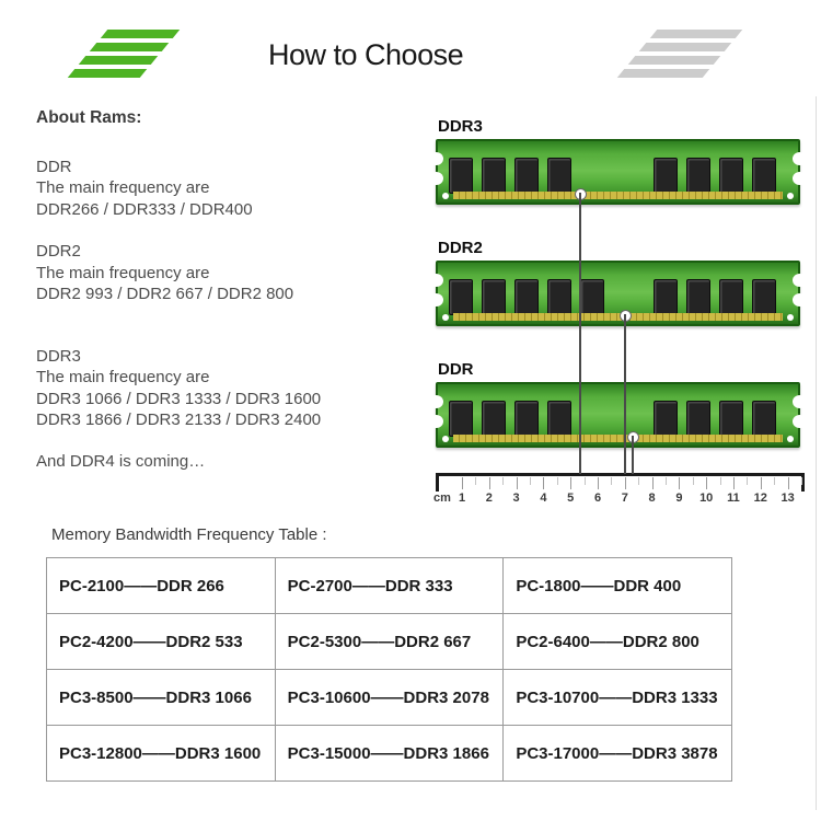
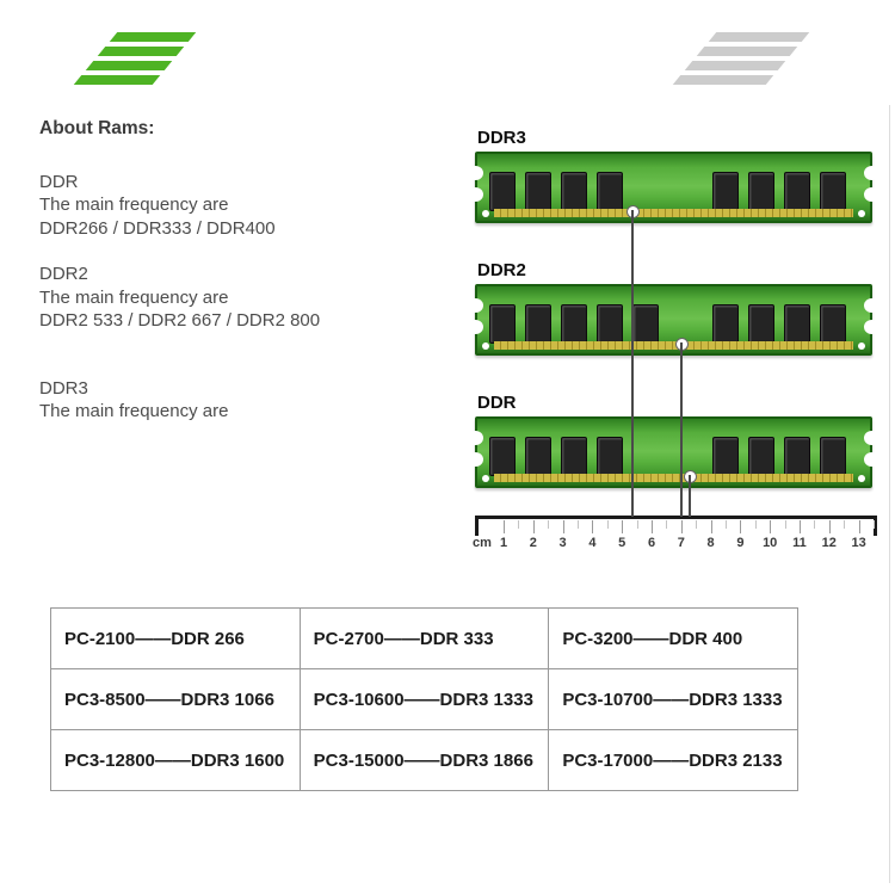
- How to Choose
  About Rams:
  DDR
  The main frequency are
  DDR266 / DDR333 / DDR400
  DDR2
  The main frequency are
- DDR2 993 / DDR2 667 / DDR2 800
+ DDR2 533 / DDR2 667 / DDR2 800
  DDR3
  The main frequency are
- DDR3 1066 / DDR3 1333 / DDR3 1600
- DDR3 1866 / DDR3 2133 / DDR3 2400
- And DDR4 is coming…
  DDR3
  DDR2
  DDR
  cm
  1
  2
  3
  4
  5
  6
  7
  8
  9
  10
  11
  12
  13
- Memory Bandwidth Frequency Table :
- PC-2100——DDR 266	PC-2700——DDR 333	PC-1800——DDR 400
+ PC-2100——DDR 266	PC-2700——DDR 333	PC-3200——DDR 400
- PC2-4200——DDR2 533	PC2-5300——DDR2 667	PC2-6400——DDR2 800
- PC3-8500——DDR3 1066	PC3-10600——DDR3 2078	PC3-10700——DDR3 1333
+ PC3-8500——DDR3 1066	PC3-10600——DDR3 1333	PC3-10700——DDR3 1333
- PC3-12800——DDR3 1600	PC3-15000——DDR3 1866	PC3-17000——DDR3 3878
+ PC3-12800——DDR3 1600	PC3-15000——DDR3 1866	PC3-17000——DDR3 2133
